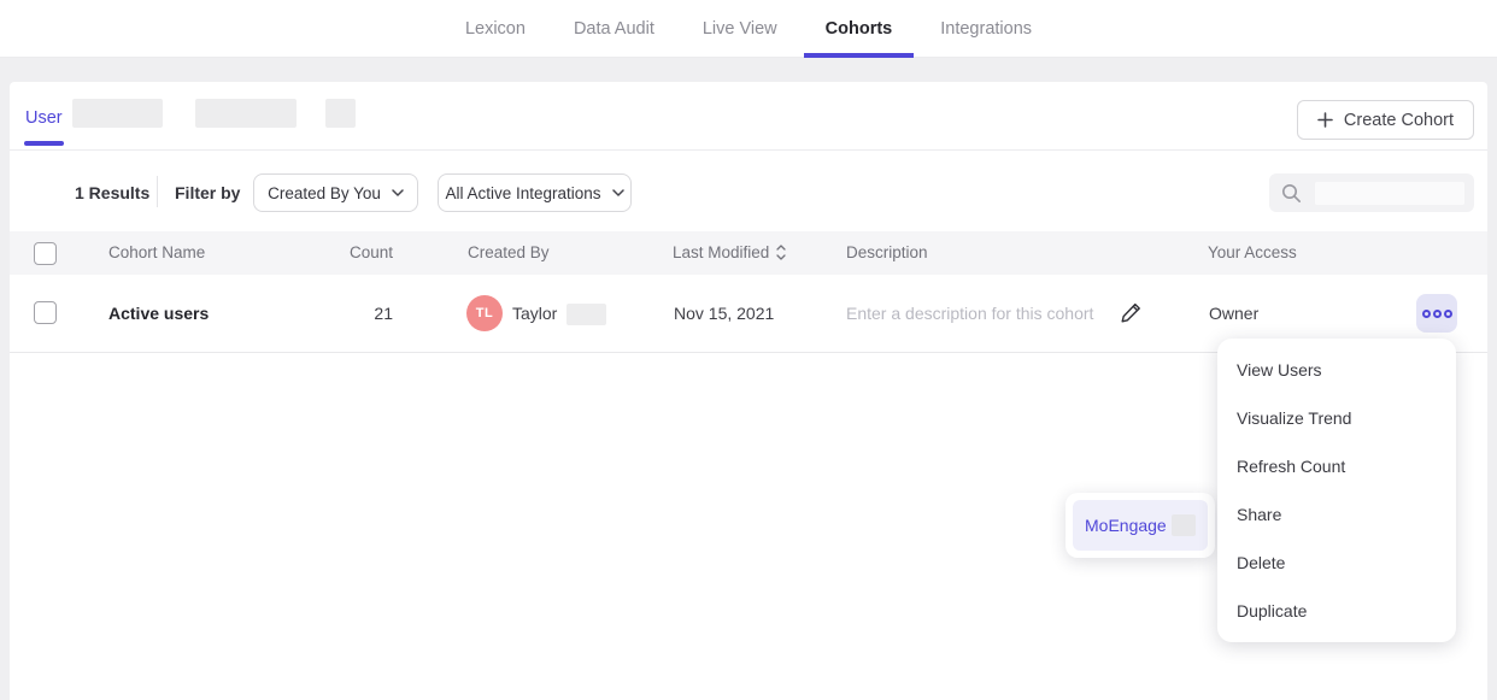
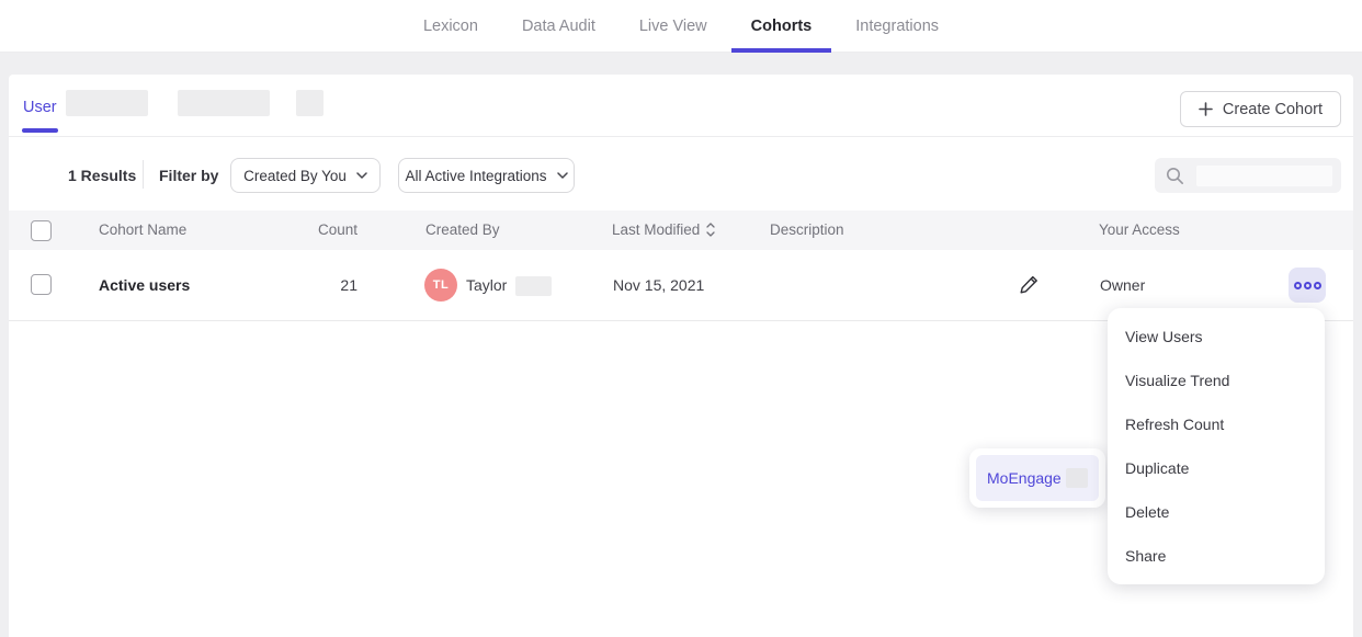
  Lexicon
  Data Audit
  Live View
  Cohorts
  Integrations
  User
  Create Cohort
  1 Results
  Filter by
  Created By You
  All Active Integrations
  Cohort Name
  Count
  Created By
  Last Modified
  Description
  Your Access
  Active users
  21
  TL
  Taylor
  Nov 15, 2021
- Enter a description for this cohort
  Owner
  MoEngage
  View Users
  Visualize Trend
  Refresh Count
- Share
+ Duplicate
  Delete
- Duplicate
+ Share
